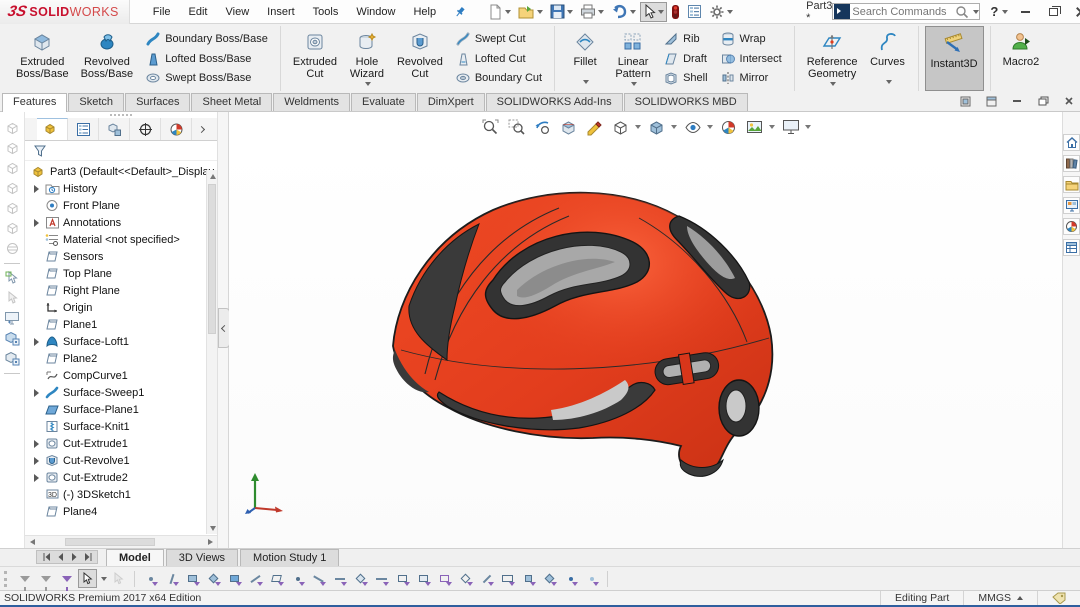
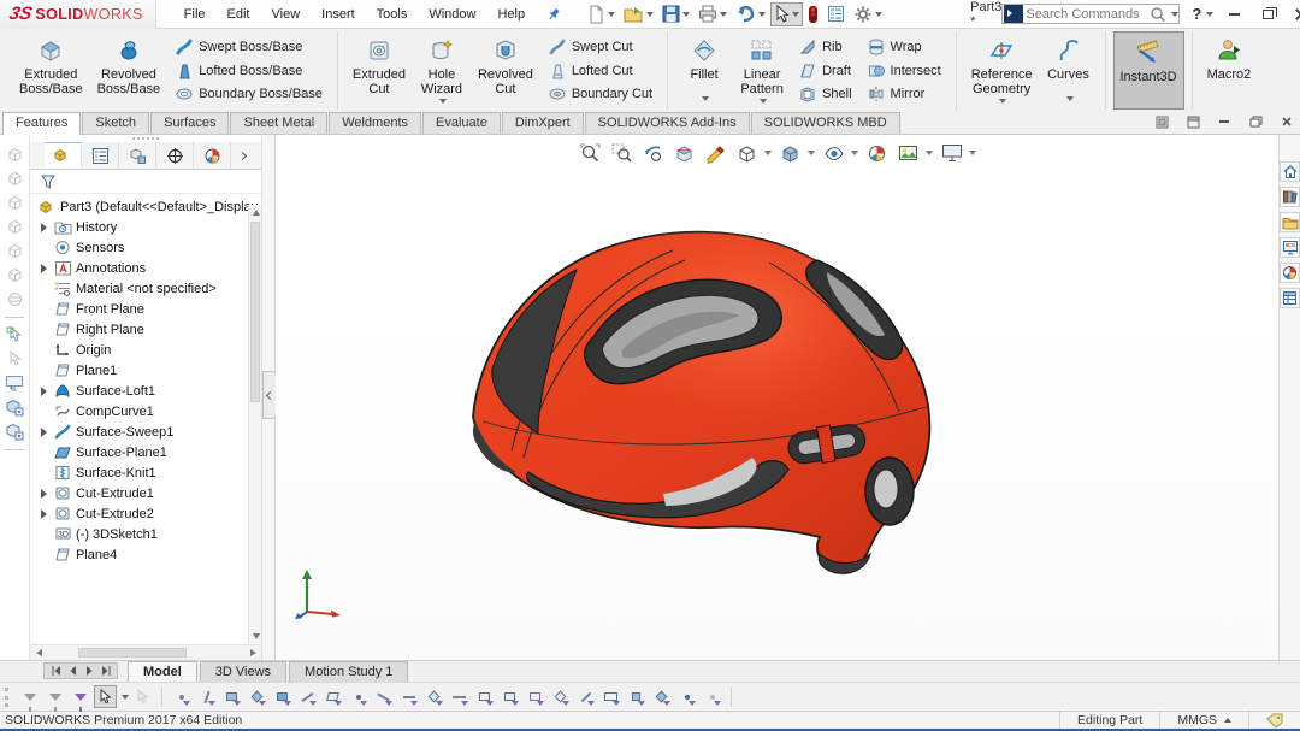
  SOLID
  WORKS
  File
  Edit
  View
  Insert
  Tools
  Window
  Help
  Part3 *
  Search Commands
  ?
  Extruded
  Boss/Base
  Revolved
  Boss/Base
- Boundary Boss/Base
+ Swept Boss/Base
  Lofted Boss/Base
- Swept Boss/Base
+ Boundary Boss/Base
  Extruded
  Cut
  Hole
  Wizard
  Revolved
  Cut
  Swept Cut
  Lofted Cut
  Boundary Cut
  Fillet
  Linear
  Pattern
  Rib
  Draft
  Shell
  Wrap
  Intersect
  Mirror
  Reference
  Geometry
  Curves
  Instant3D
  Macro2
  Features
  Sketch
  Surfaces
  Sheet Metal
  Weldments
  Evaluate
  DimXpert
  SOLIDWORKS Add-Ins
  SOLIDWORKS MBD
  Part3 (Default<<Default>_Displ
  History
- Front Plane
+ Sensors
  Annotations
  Material <not specified>
- Sensors
+ Front Plane
- Top Plane
  Right Plane
  Origin
  Plane1
  Surface-Loft1
- Plane2
  CompCurve1
  Surface-Sweep1
  Surface-Plane1
  Surface-Knit1
  Cut-Extrude1
- Cut-Revolve1
  Cut-Extrude2
  (-) 3DSketch1
  Plane4
  Model
  3D Views
  Motion Study 1
  SOLIDWORKS Premium 2017 x64 Edition
  Editing Part
  MMGS
